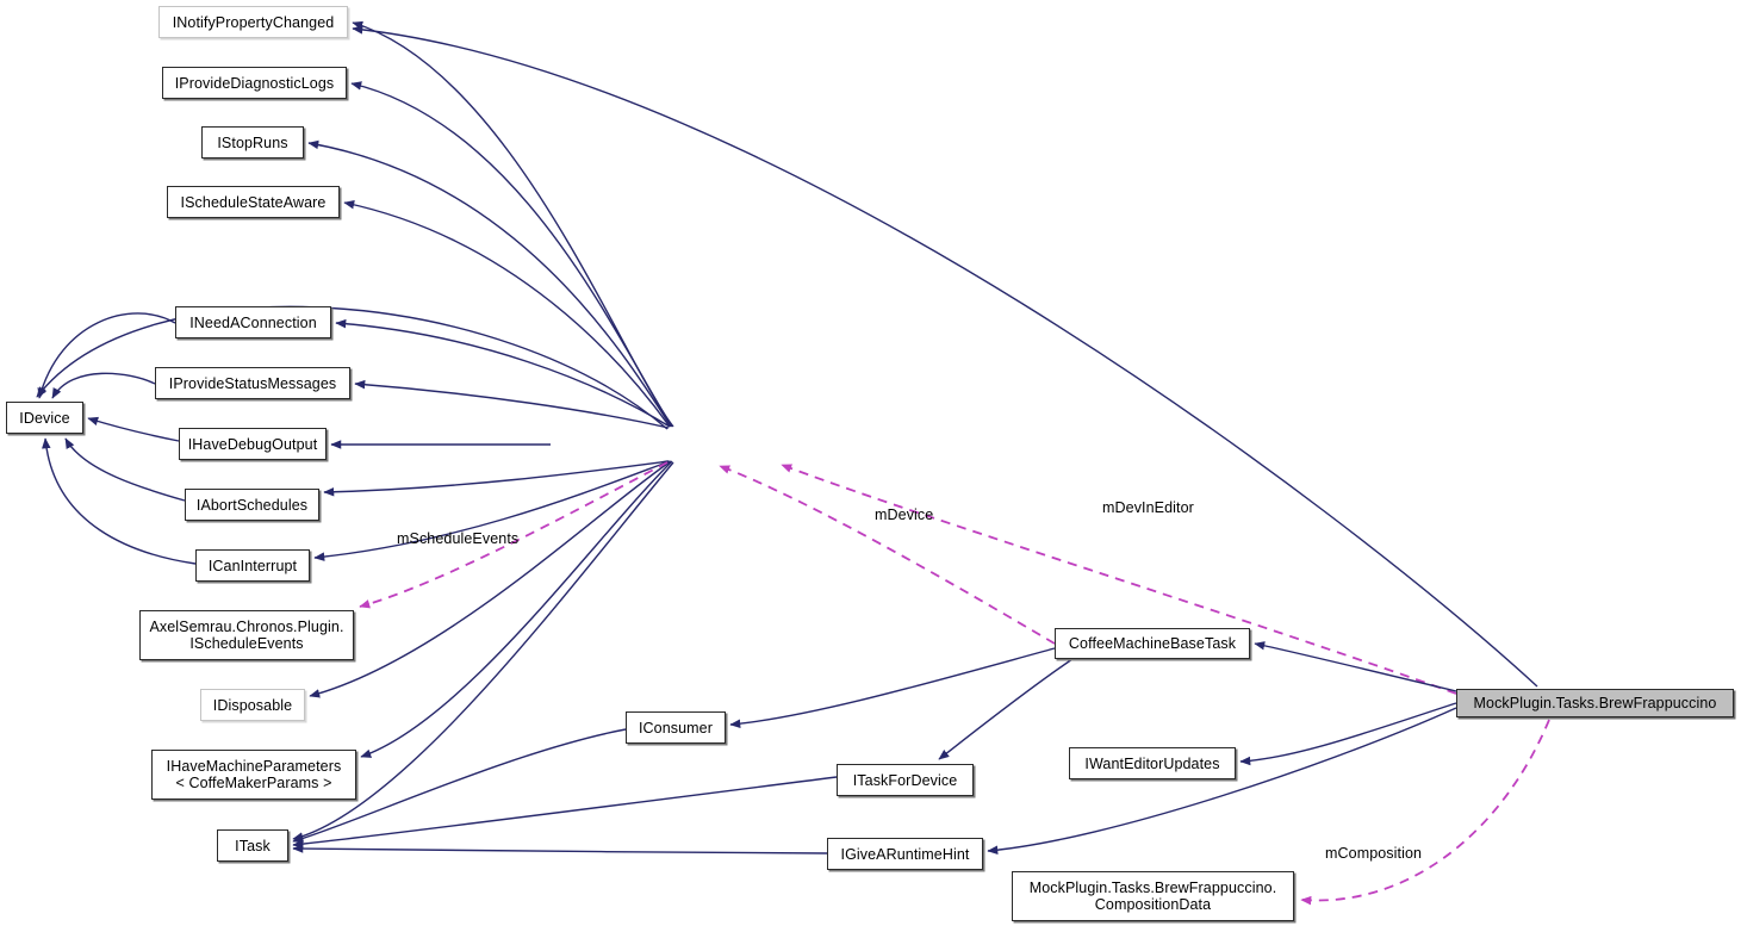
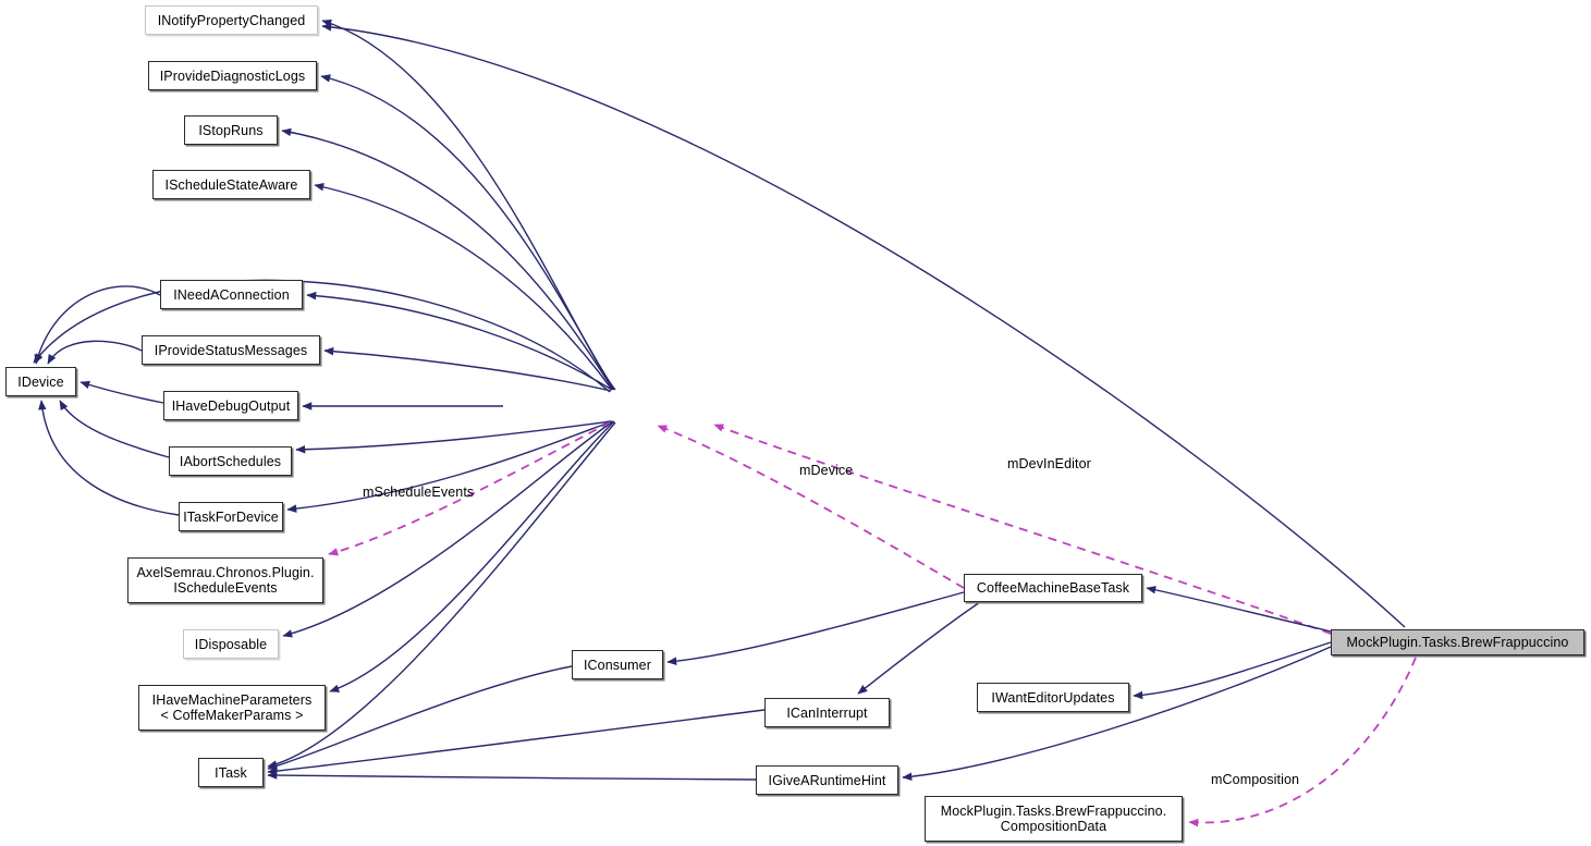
  INotifyPropertyChanged
  IProvideDiagnosticLogs
  IStopRuns
  IScheduleStateAware
  IDevice
  INeedAConnection
  IProvideStatusMessages
  IHaveDebugOutput
  IAbortSchedules
- ICanInterrupt
+ ITaskForDevice
  AxelSemrau.Chronos.Plugin.
  IScheduleEvents
  IDisposable
  IHaveMachineParameters
  < CoffeMakerParams >
  ITask
  IConsumer
- ITaskForDevice
+ ICanInterrupt
  IGiveARuntimeHint
  CoffeeMachineBaseTask
  IWantEditorUpdates
  MockPlugin.Tasks.BrewFrappuccino.
  CompositionData
  MockPlugin.Tasks.BrewFrappuccino
  mScheduleEvents
  mDevice
  mDevInEditor
  mComposition
